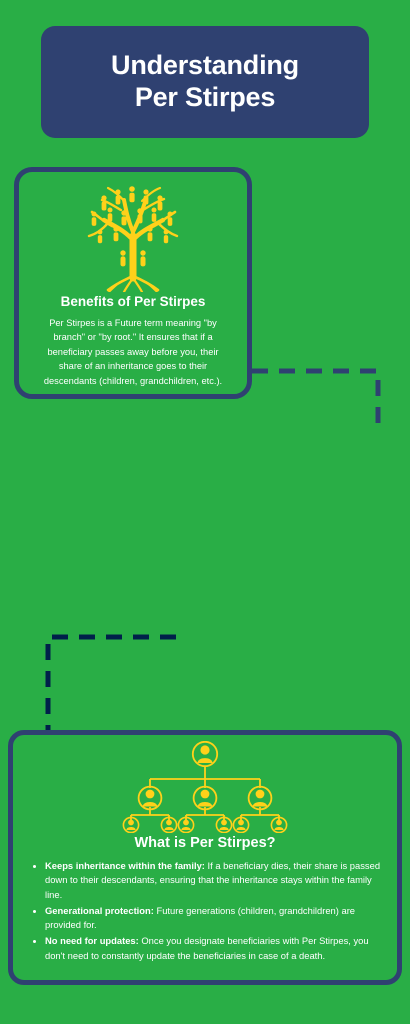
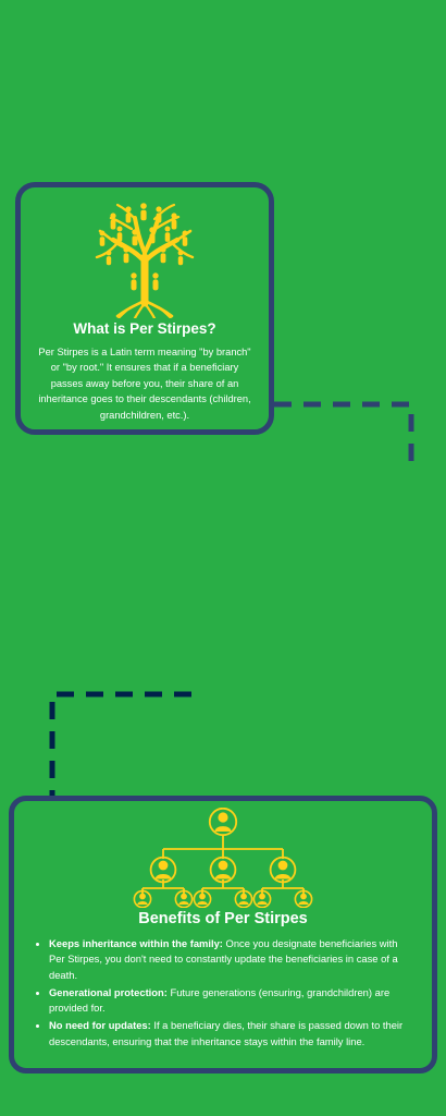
- Understanding
- Per Stirpes
- Benefits of Per Stirpes
+ What is Per Stirpes?
- Per Stirpes is a Future term meaning "by branch" or "by root." It ensures that if a beneficiary passes away before you, their share of an inheritance goes to their descendants (children, grandchildren, etc.).
+ Per Stirpes is a Latin term meaning "by branch" or "by root." It ensures that if a beneficiary passes away before you, their share of an inheritance goes to their descendants (children, grandchildren, etc.).
- What is Per Stirpes?
+ Benefits of Per Stirpes
- Keeps inheritance within the family: If a beneficiary dies, their share is passed down to their descendants, ensuring that the inheritance stays within the family line.
+ Keeps inheritance within the family: Once you designate beneficiaries with Per Stirpes, you don't need to constantly update the beneficiaries in case of a death.
- Generational protection: Future generations (children, grandchildren) are provided for.
+ Generational protection: Future generations (ensuring, grandchildren) are provided for.
- No need for updates: Once you designate beneficiaries with Per Stirpes, you don't need to constantly update the beneficiaries in case of a death.
+ No need for updates: If a beneficiary dies, their share is passed down to their descendants, ensuring that the inheritance stays within the family line.
